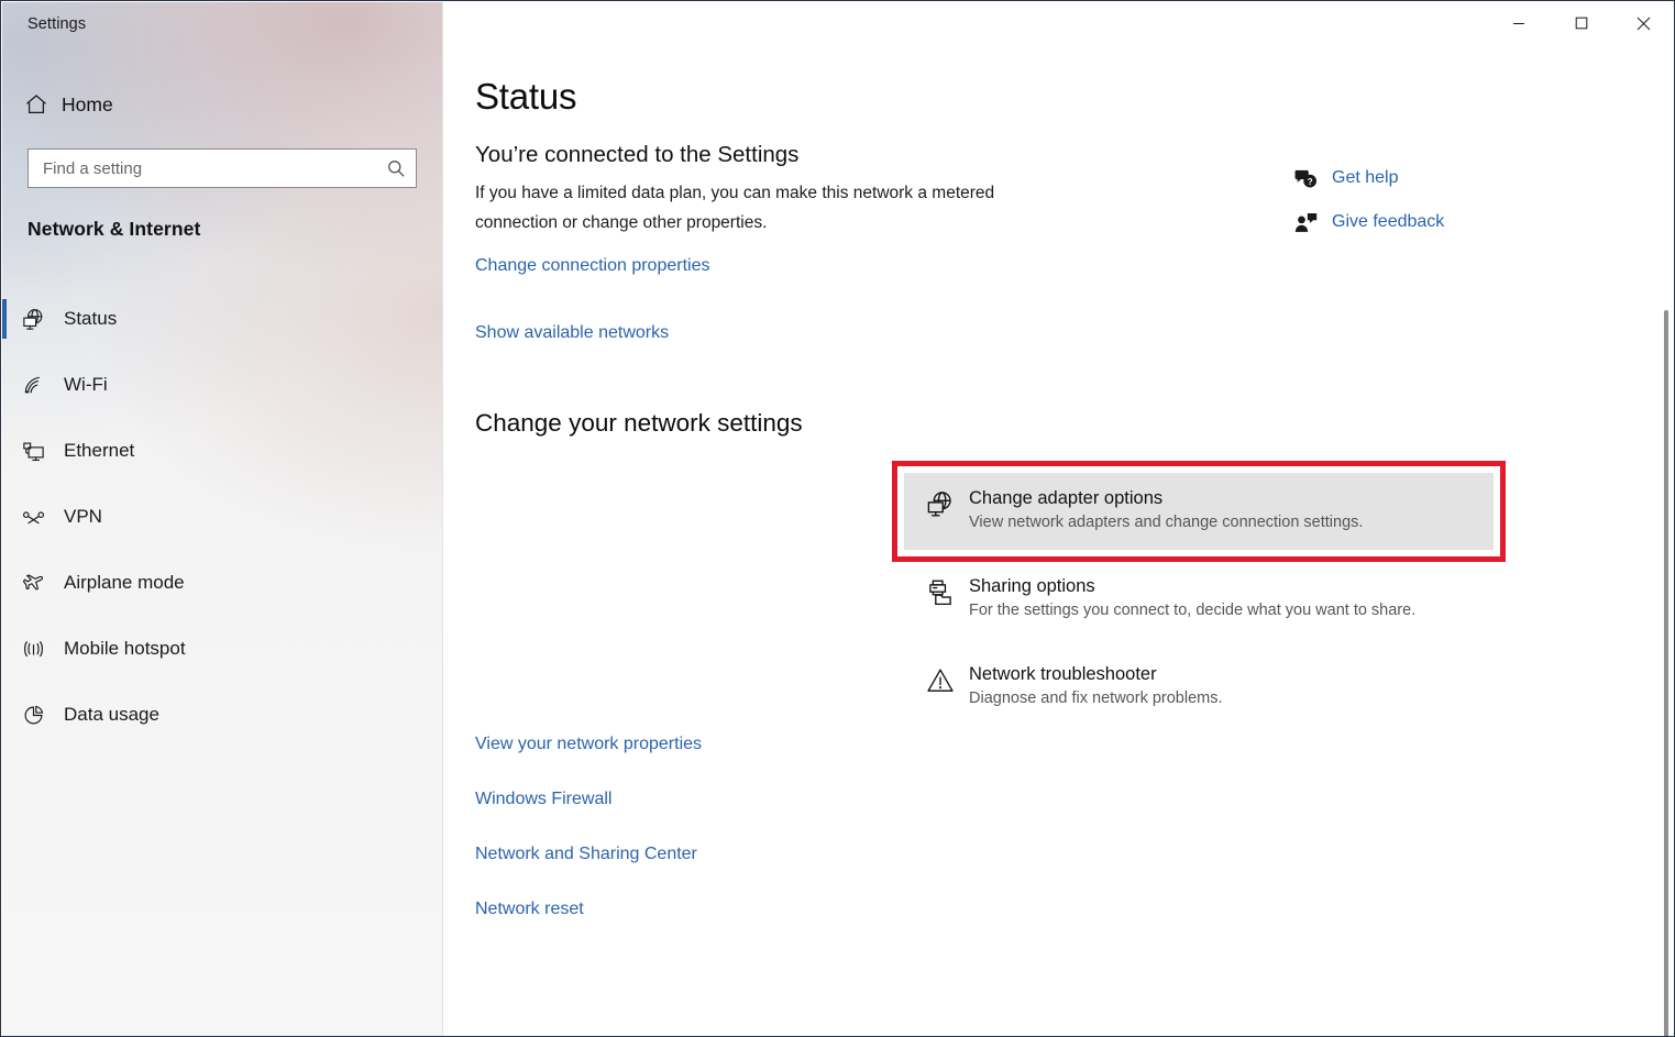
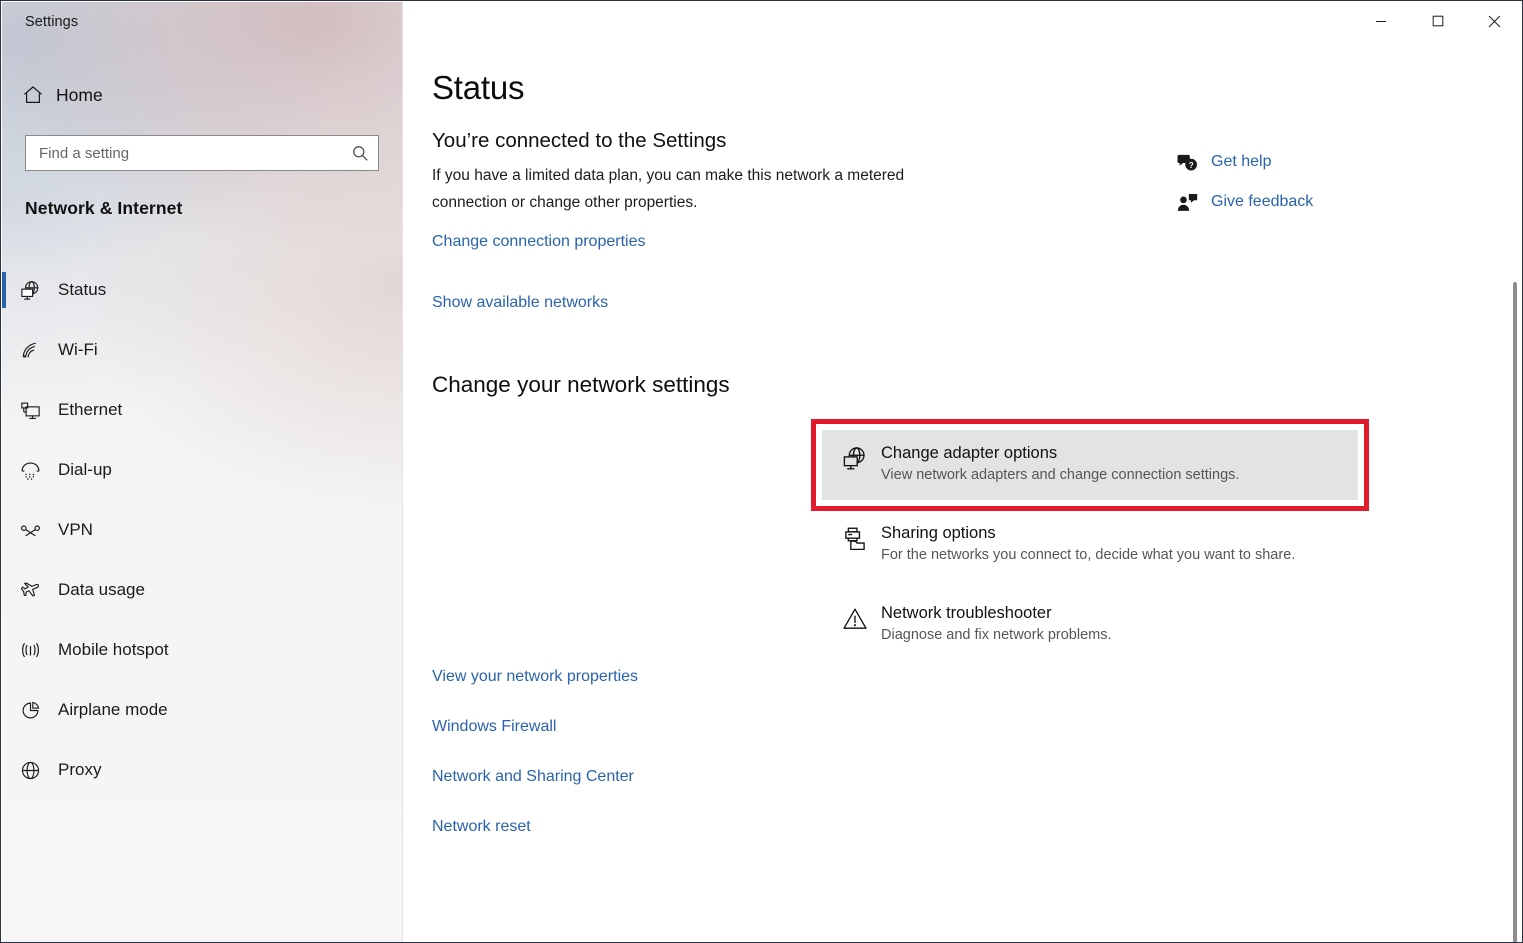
  Settings
  Home
  Find a setting
  Network & Internet
  Status
  Wi-Fi
  Ethernet
+ Dial-up
  VPN
- Airplane mode
+ Data usage
  Mobile hotspot
- Data usage
+ Airplane mode
+ Proxy
  Status
  You’re connected to the Settings
  If you have a limited data plan, you can make this network a metered connection or change other properties.
  Change connection properties
  Show available networks
  Change your network settings
  Change adapter options
  View network adapters and change connection settings.
  Sharing options
- For the settings you connect to, decide what you want to share.
+ For the networks you connect to, decide what you want to share.
  Network troubleshooter
  Diagnose and fix network problems.
  View your network properties
  Windows Firewall
  Network and Sharing Center
  Network reset
  ?
  Get help
  Give feedback
